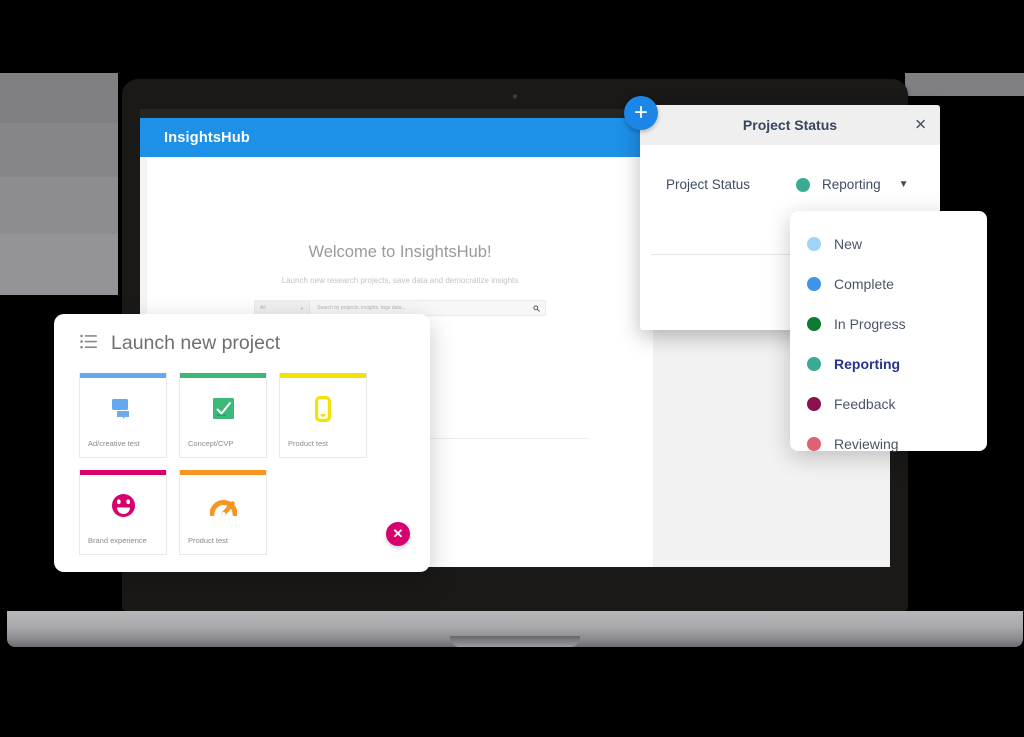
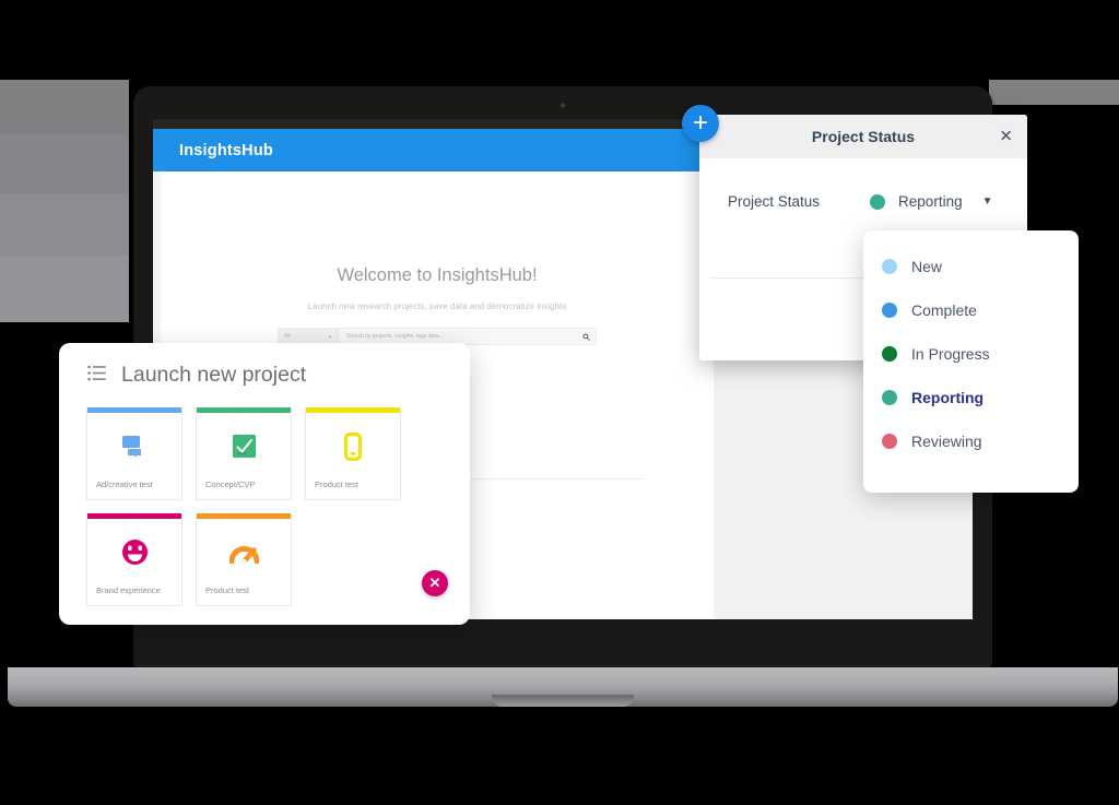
  InsightsHub
  Welcome to InsightsHub!
  Launch new research projects, save data and democratize insights
  +
  Project Status
  ✕
  Project Status
  Reporting
  ▼
  New
  Complete
  In Progress
  Reporting
- Feedback
  Reviewing
  Launch new project
  Ad/creative test
  Concept/CVP
  Product test
  Brand experience
  Product test
  ✕
